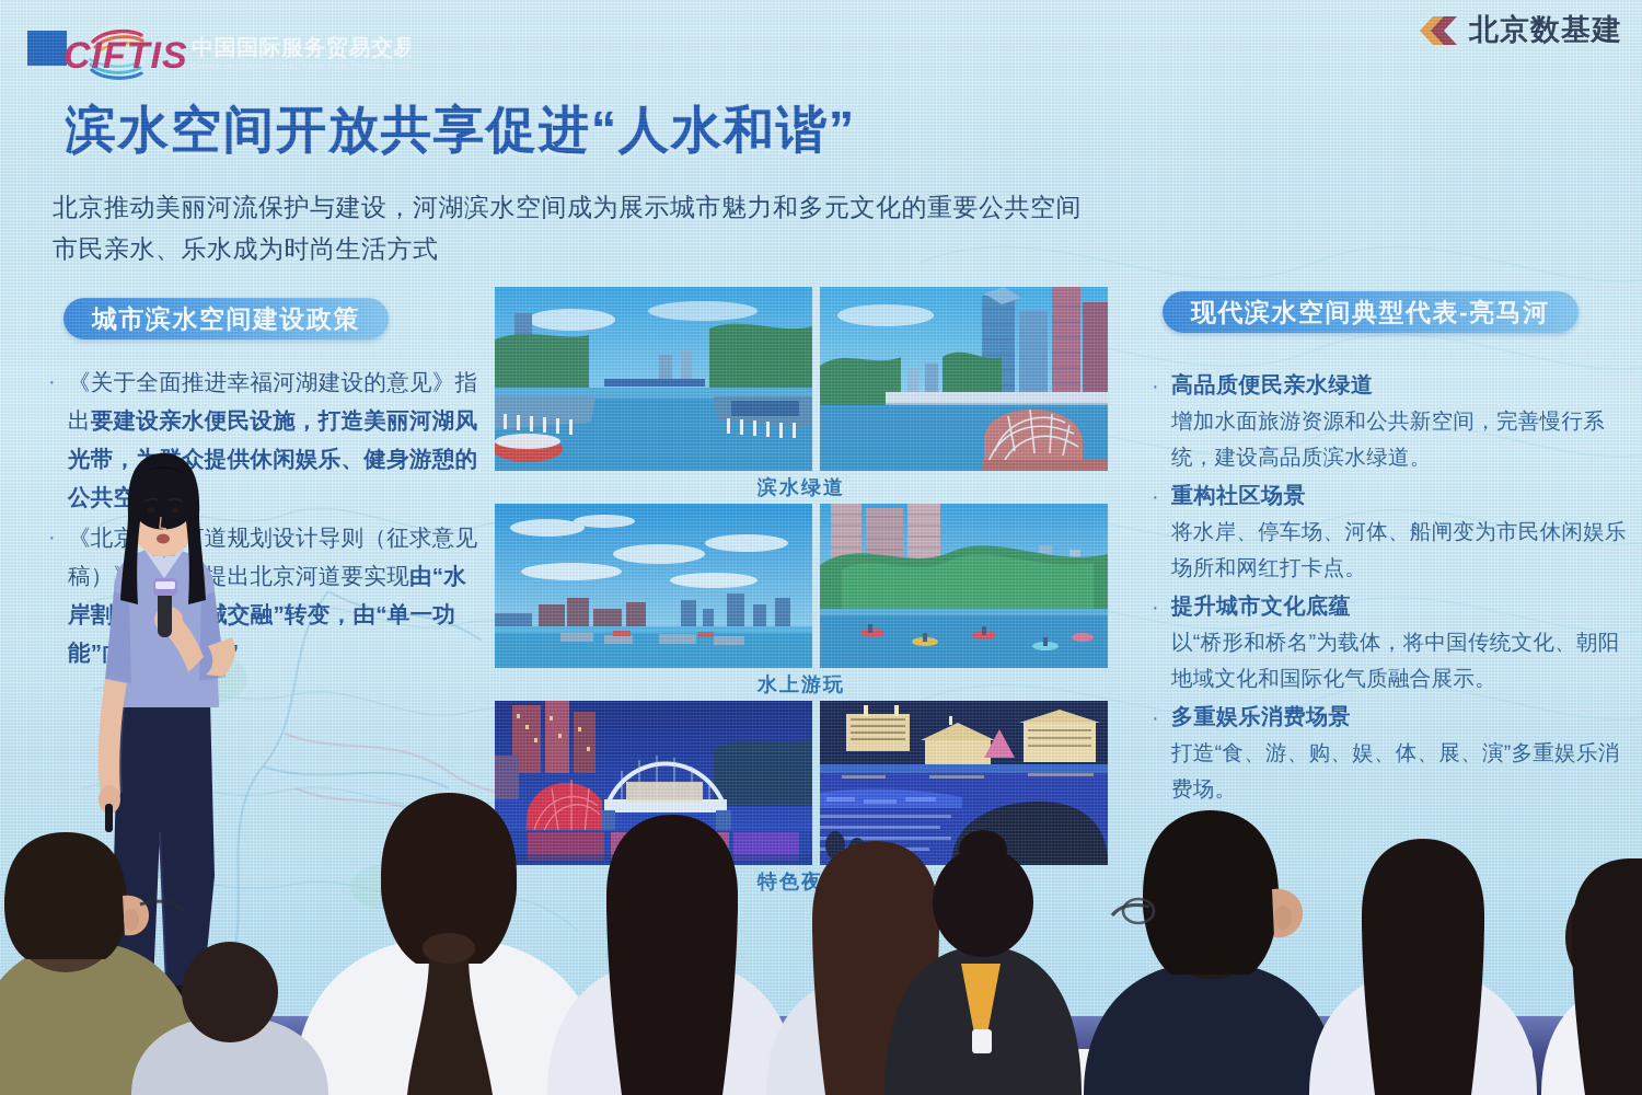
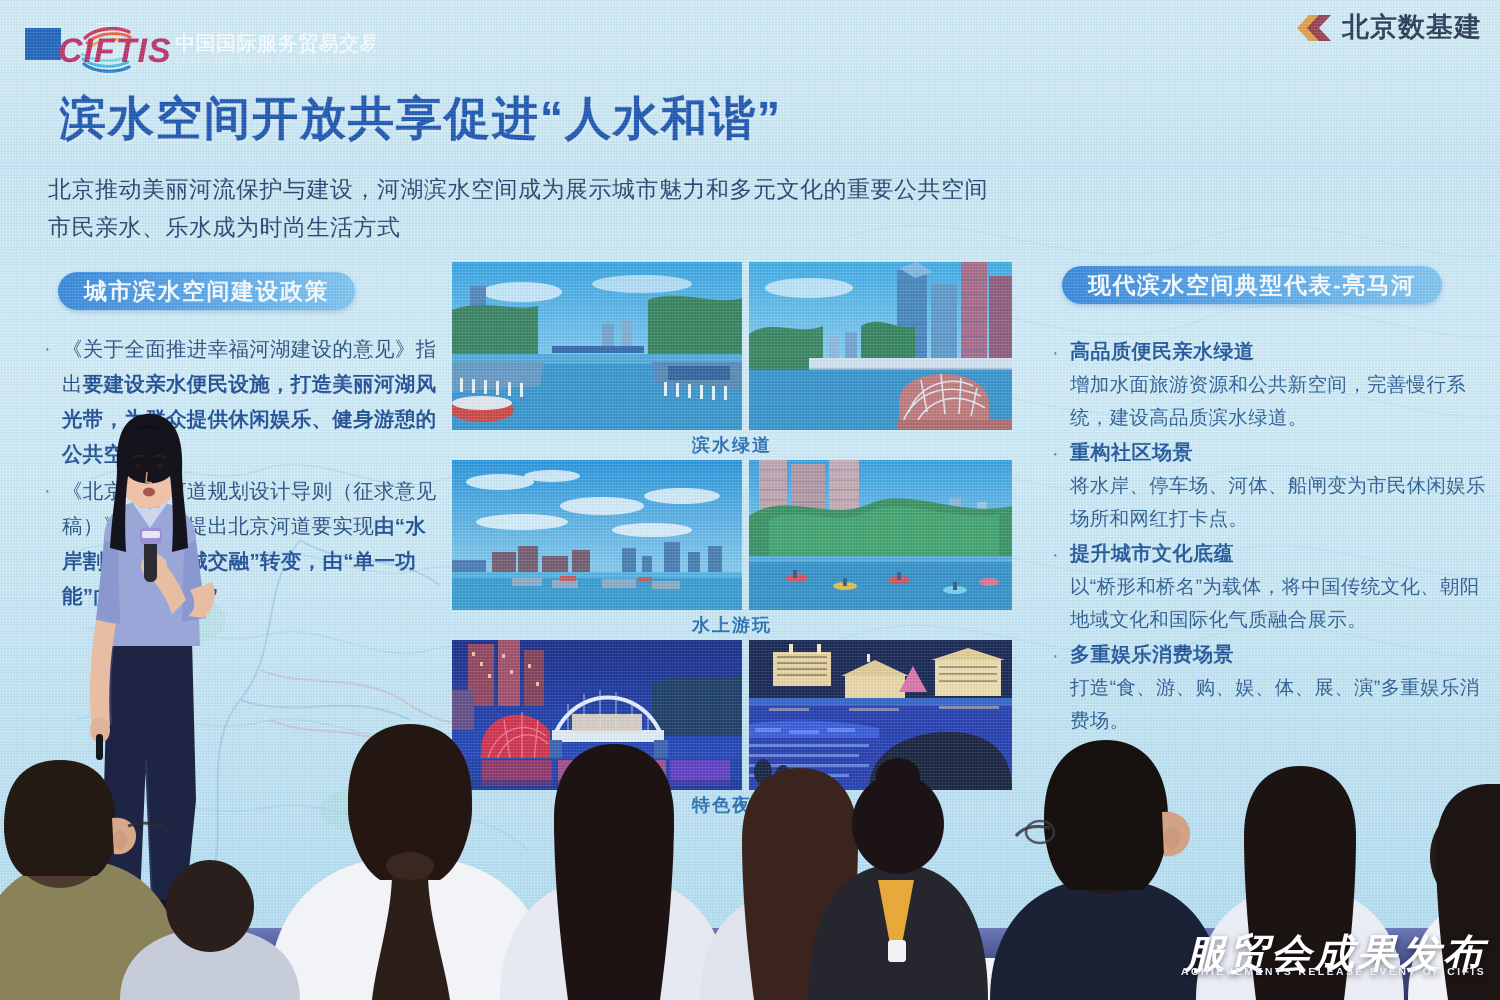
+ 服贸会成果发布
+ ACHIEVEMENTS RELEASE EVENT OF CIFIS
